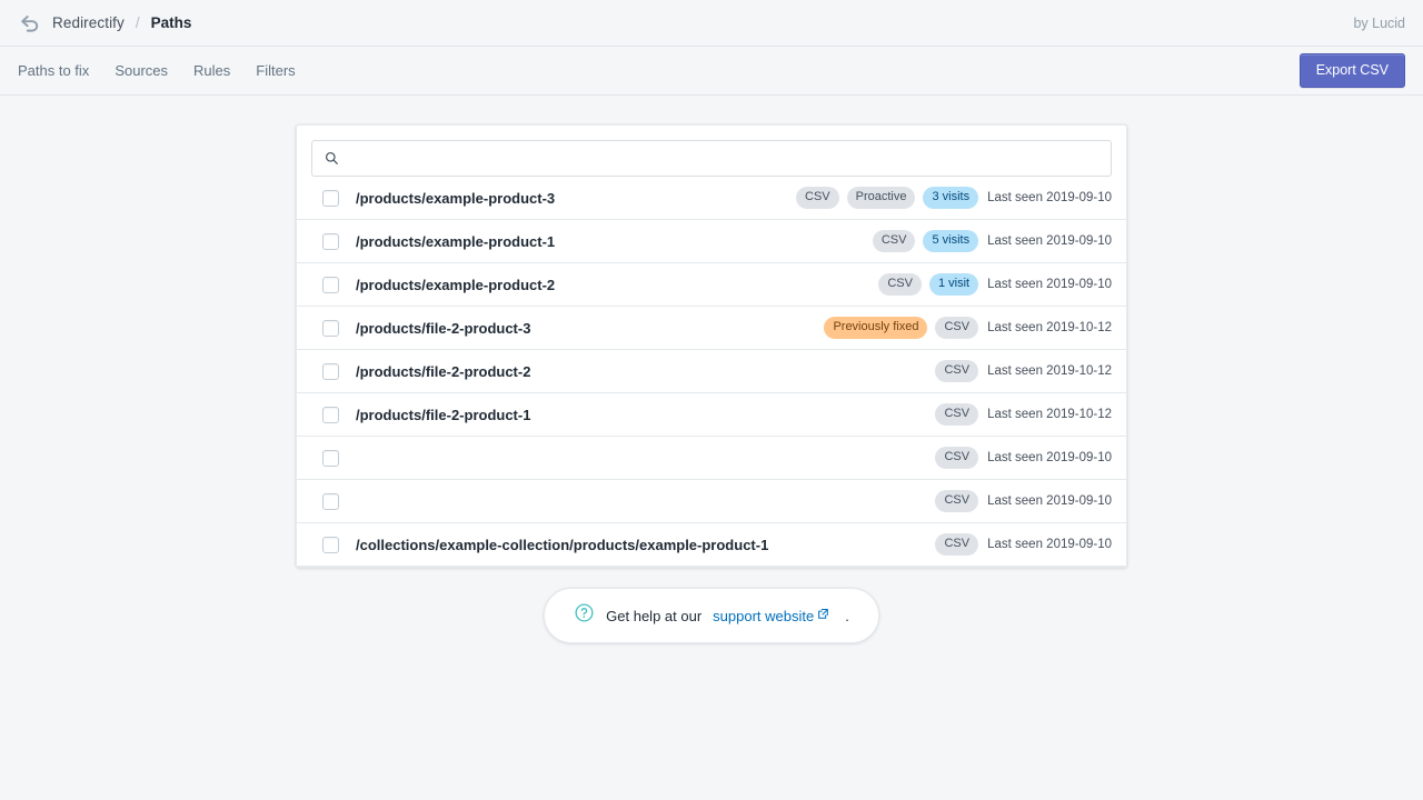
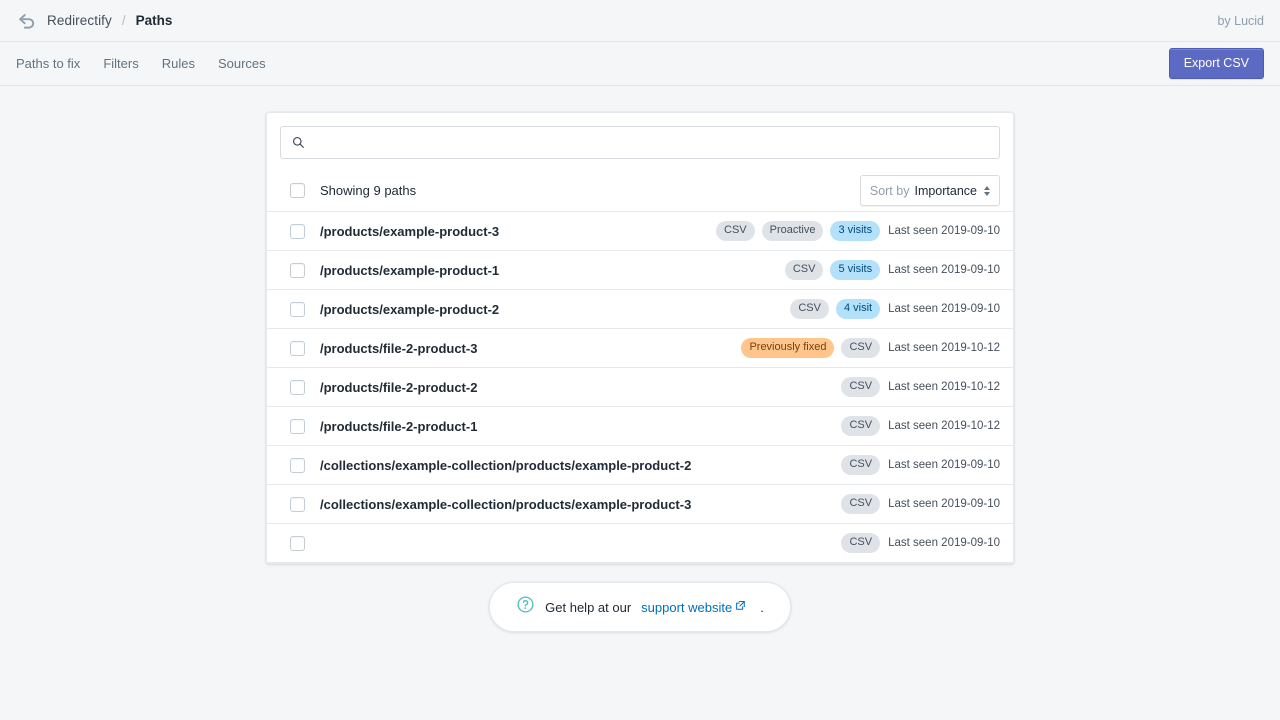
  Redirectify
  /
  Paths
  by Lucid
  Paths to fix
- Sources
+ Filters
  Rules
- Filters
+ Sources
  Export CSV
+ Showing 9 paths
+ Sort by
+ Importance
  /products/example-product-3
  CSV
  Proactive
  3 visits
  Last seen 2019-09-10
  /products/example-product-1
  CSV
  5 visits
  Last seen 2019-09-10
  /products/example-product-2
  CSV
- 1 visit
+ 4 visit
  Last seen 2019-09-10
  /products/file-2-product-3
  Previously fixed
  CSV
  Last seen 2019-10-12
  /products/file-2-product-2
  CSV
  Last seen 2019-10-12
  /products/file-2-product-1
  CSV
  Last seen 2019-10-12
+ /collections/example-collection/products/example-product-2
  CSV
  Last seen 2019-09-10
+ /collections/example-collection/products/example-product-3
  CSV
  Last seen 2019-09-10
- /collections/example-collection/products/example-product-1
  CSV
  Last seen 2019-09-10
  Get help at our
  support website
  .
